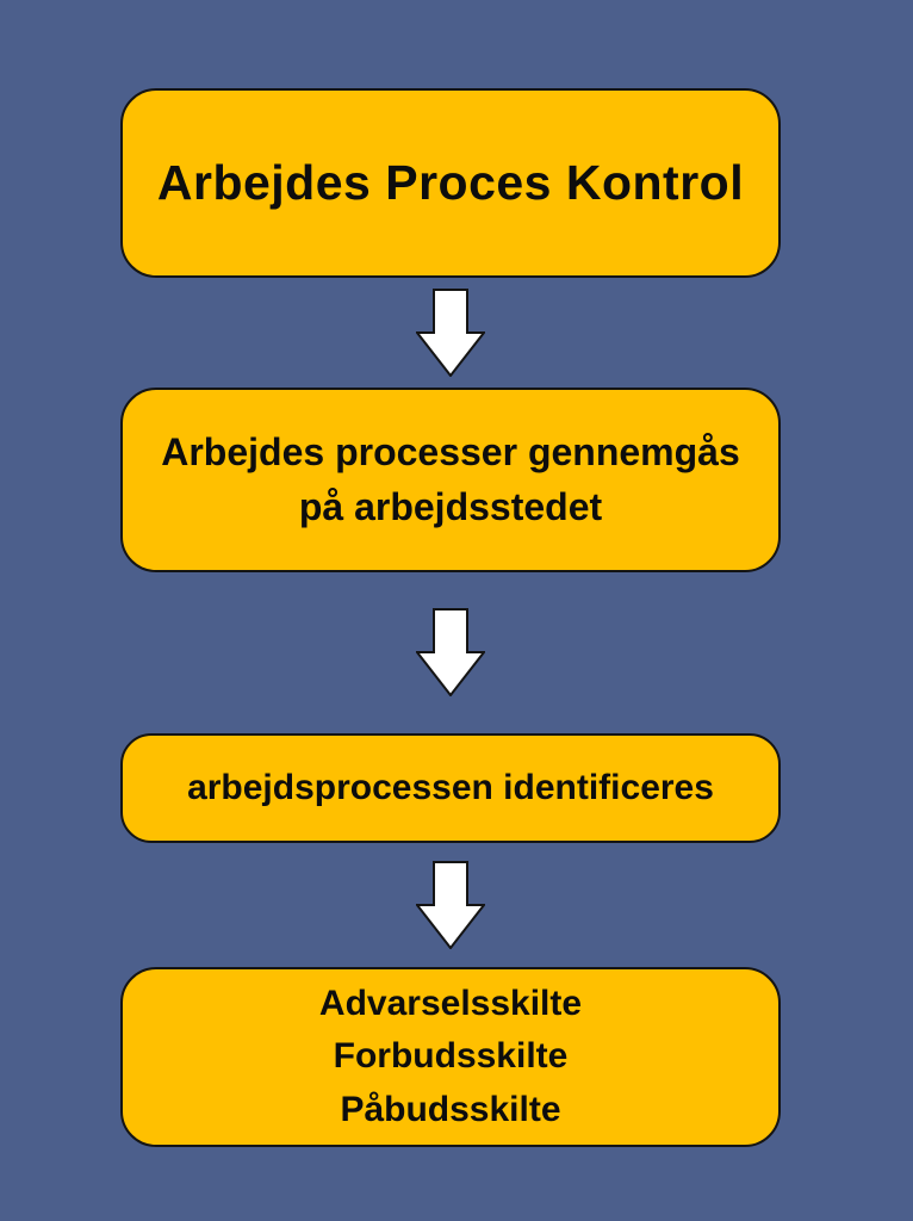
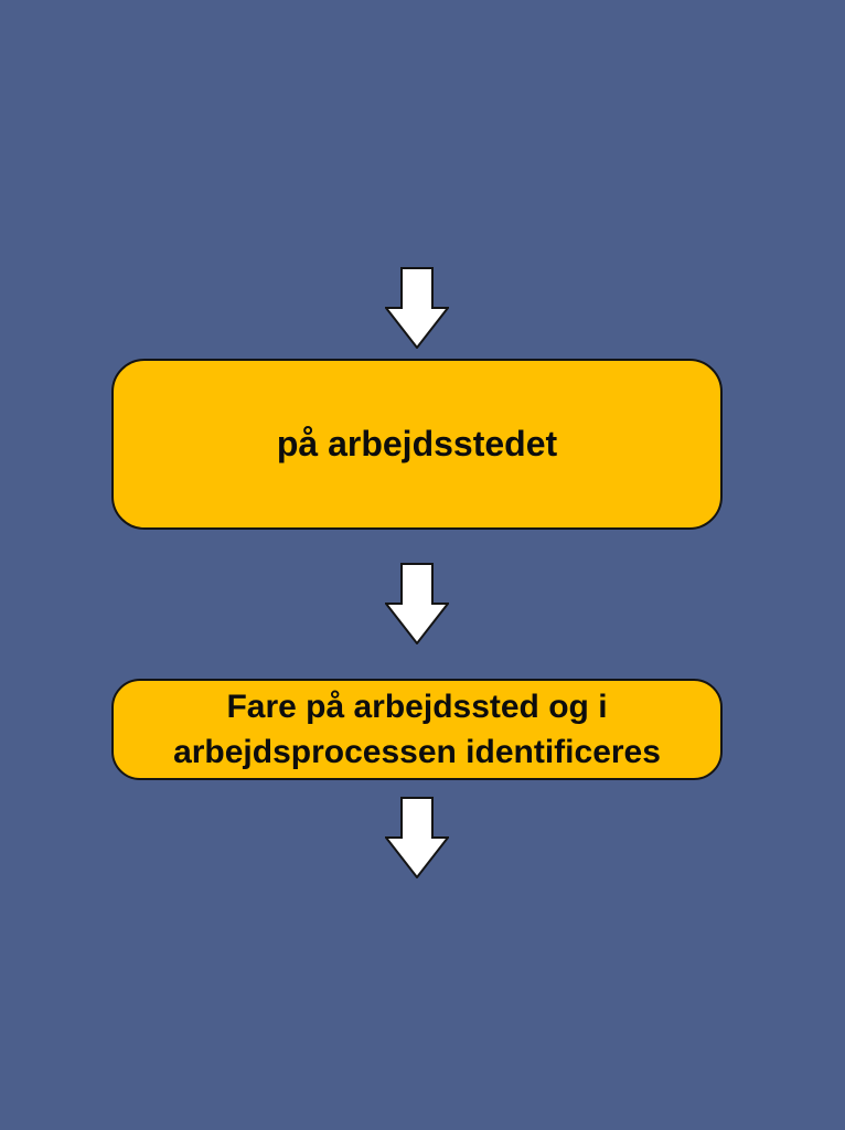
- Arbejdes Proces Kontrol
- Arbejdes processer gennemgås
  på arbejdsstedet
+ Fare på arbejdssted og i
  arbejdsprocessen identificeres
- Advarselsskilte
- Forbudsskilte
- Påbudsskilte
